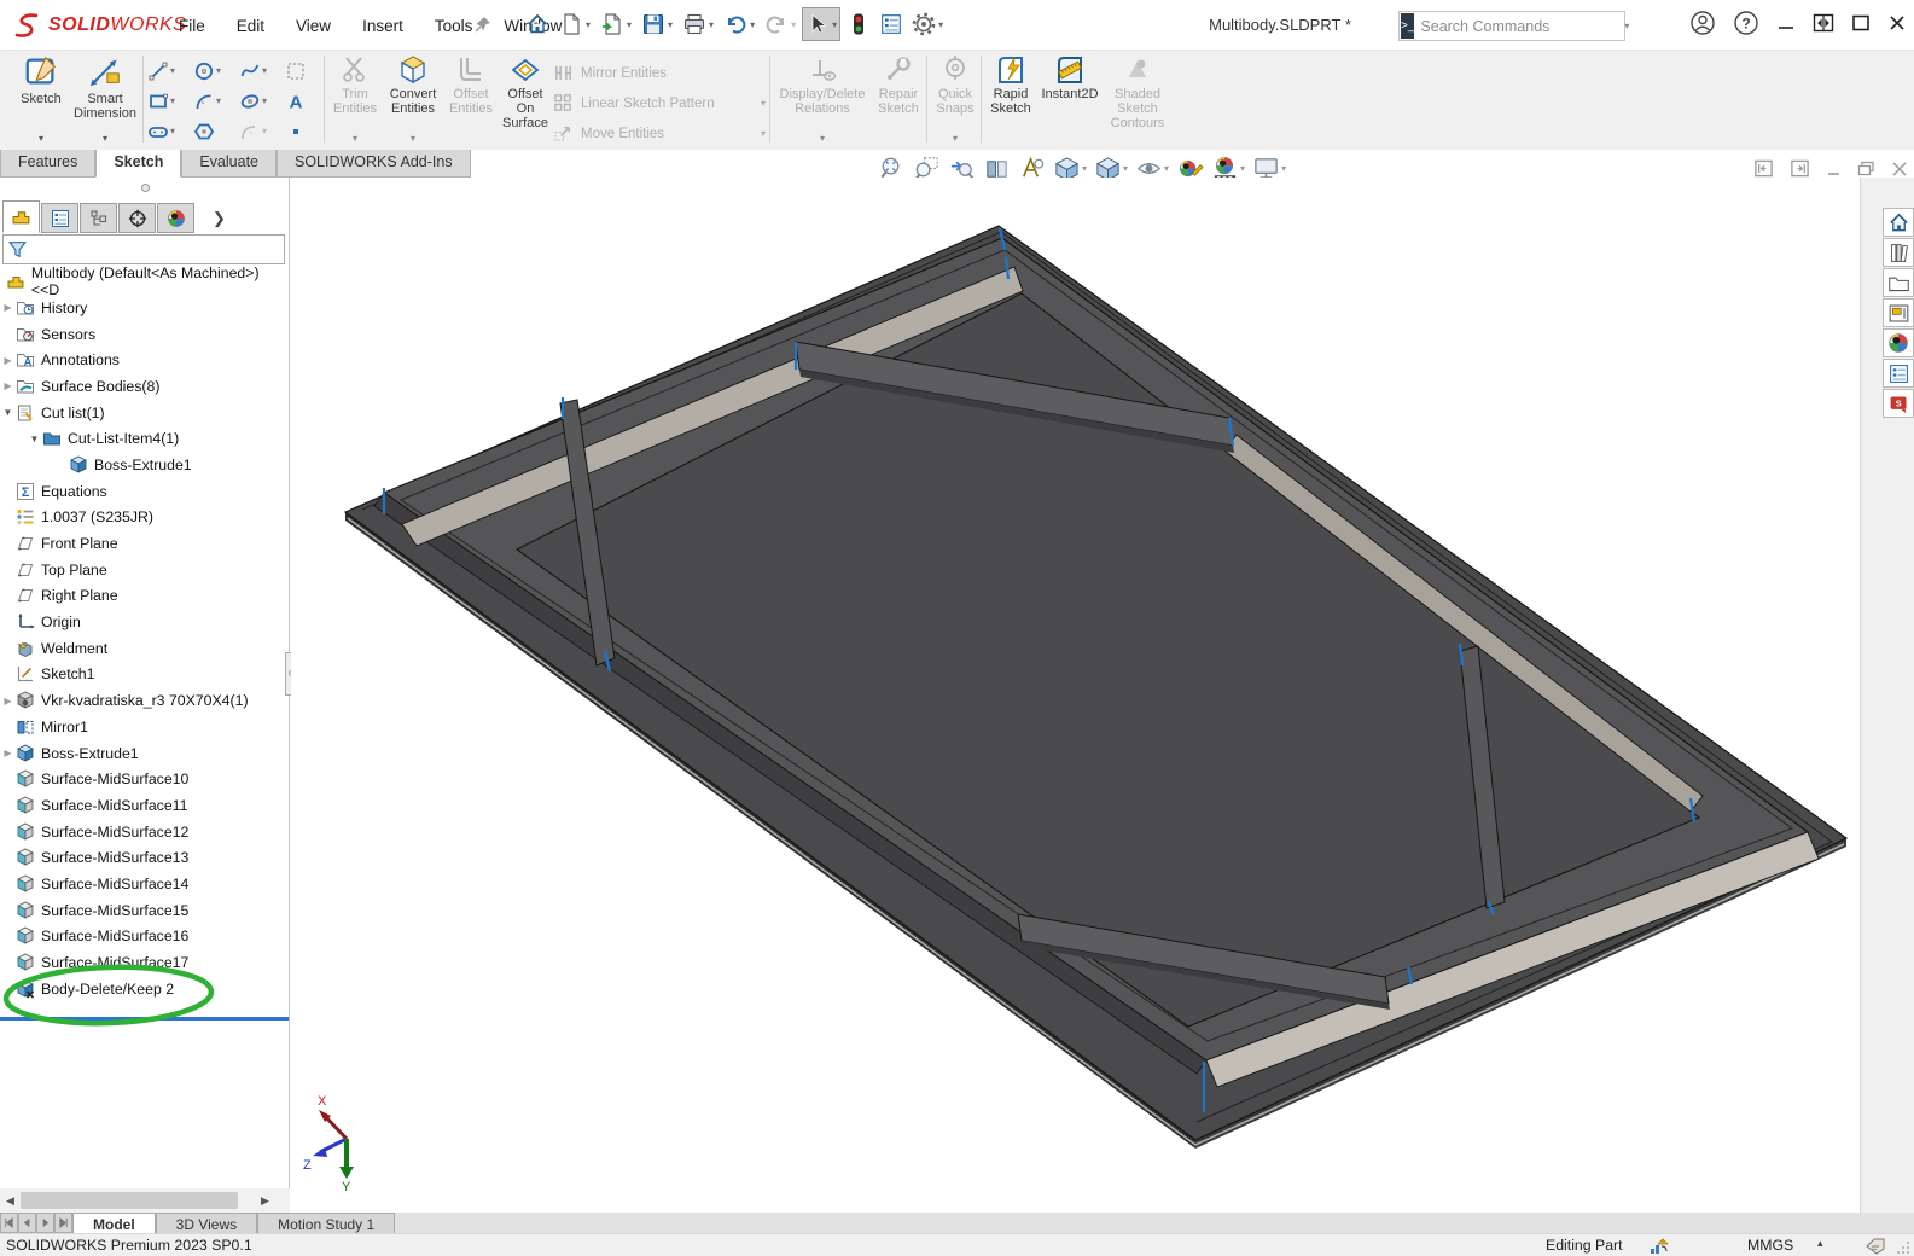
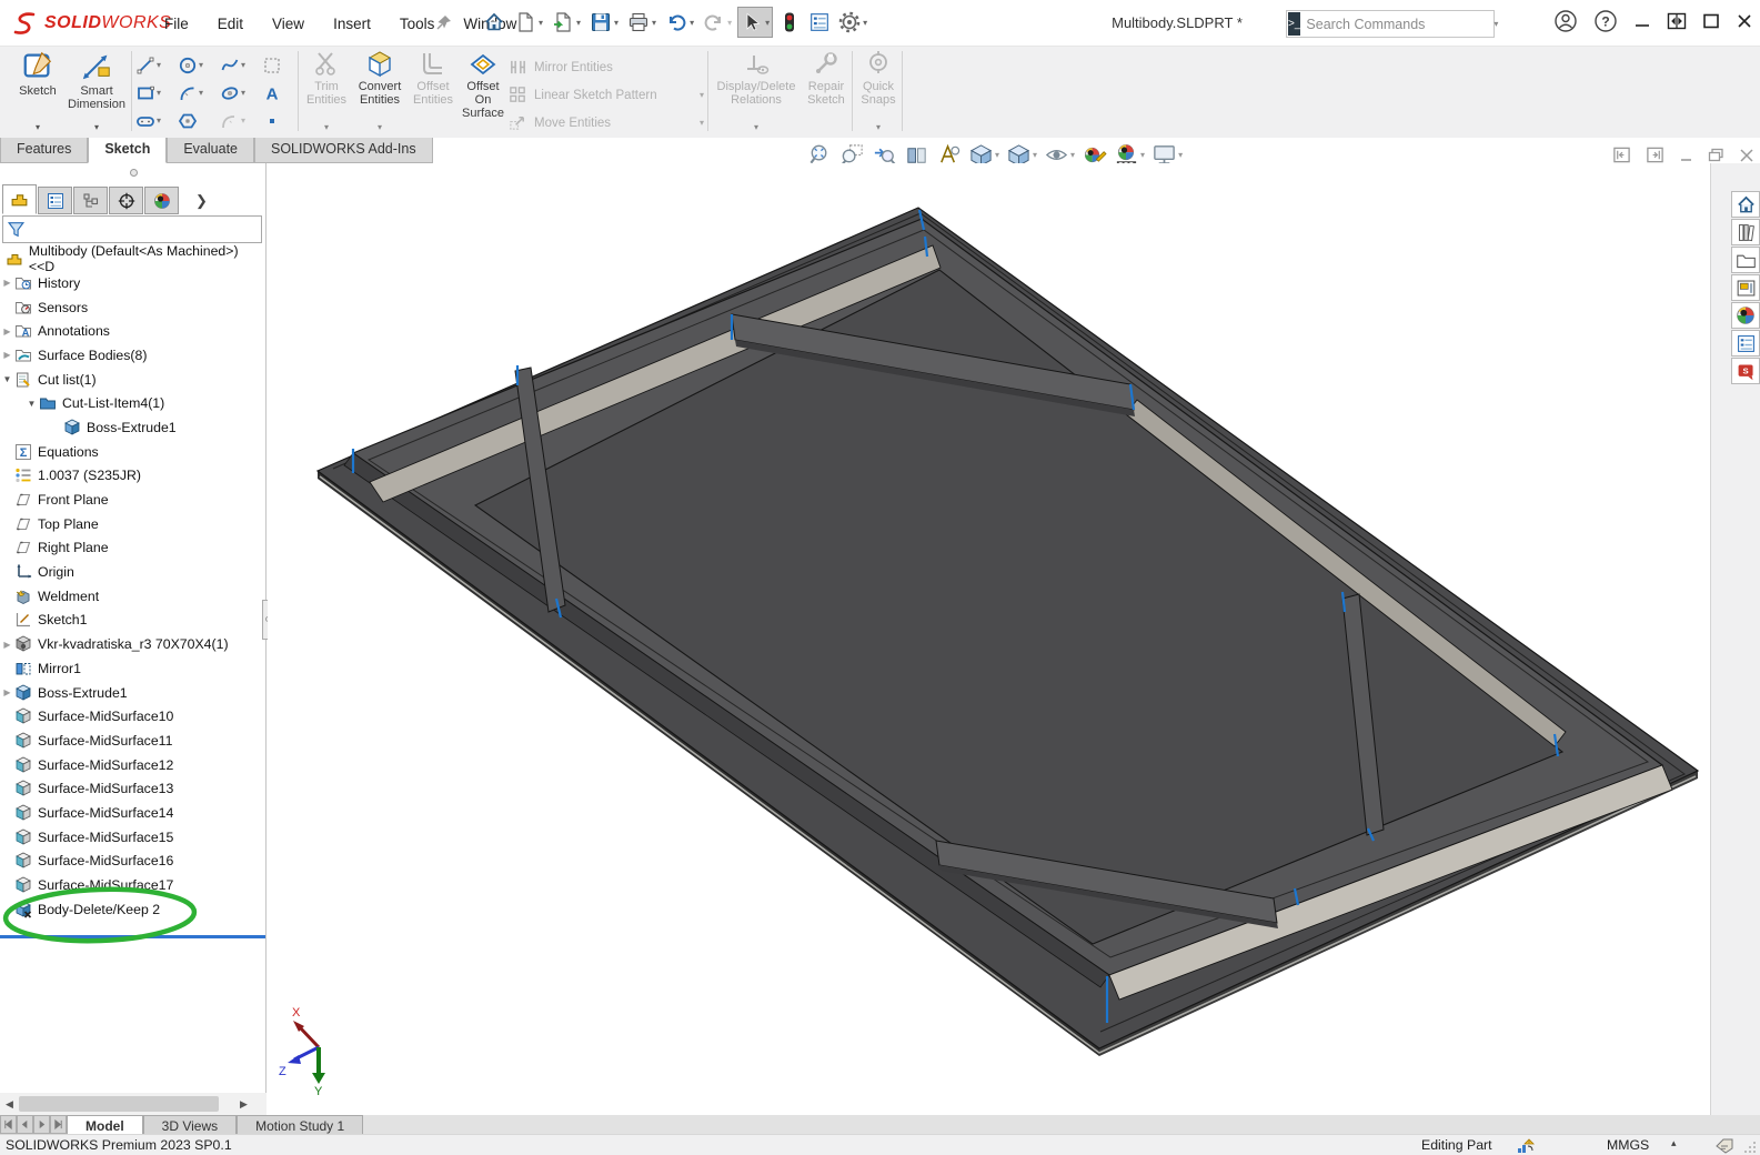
  SOLIDWORKS
  File
  Edit
  View
  Insert
  Tools
  Winow
  ▾
  ▾
  ▾
  ▾
  ▾
  ▾
  ▾
  ▾
  Multibody.SLDPRT *
  >_
  Search Commands
  ▾
  Sketch
  ▾
  Smart Dimension
  ▾
  ▾
  ▾
  ▾
  ▾
  ▾
  ▾
  ▾
  ▾
  Trim Entities
  ▾
  Convert Entities
  ▾
  Offset Entities
  Offset On Surface
  Mirror Entities
  Linear Sketch Pattern
  ▾
  Move Entities
  ▾
  Display/Delete Relations
  ▾
  Repair Sketch
  Quick Snaps
  ▾
- Rapid Sketch
- Instant2D
- Shaded Sketch Contours
  Features
  Sketch
  Evaluate
  SOLIDWORKS Add-Ins
  ▾
  ▾
  ▾
  ▾
  ▾
  ❯
  Multibody (Default<As Machined>) <<D
  ▶
  History
  Sensors
  ▶
  Annotations
  ▶
  Surface Bodies(8)
  ▼
  Cut list(1)
  ▼
  Cut-List-Item4(1)
  Boss-Extrude1
  Equations
  1.0037 (S235JR)
  Front Plane
  Top Plane
  Right Plane
  Origin
  Weldment
  Sketch1
  ▶
  Vkr-kvadratiska_r3 70X70X4(1)
  Mirror1
  ▶
  Boss-Extrude1
  Surface-MidSurface10
  Surface-MidSurface11
  Surface-MidSurface12
  Surface-MidSurface13
  Surface-MidSurface14
  Surface-MidSurface15
  Surface-MidSurface16
  Surface-MidSurface17
  Body-Delete/Keep 2
  ◀
  ▶
  X
  Z
  Y
  Model
  3D Views
  Motion Study 1
  SOLIDWORKS Premium 2023 SP0.1
  Editing Part
  MMGS
  ▴
